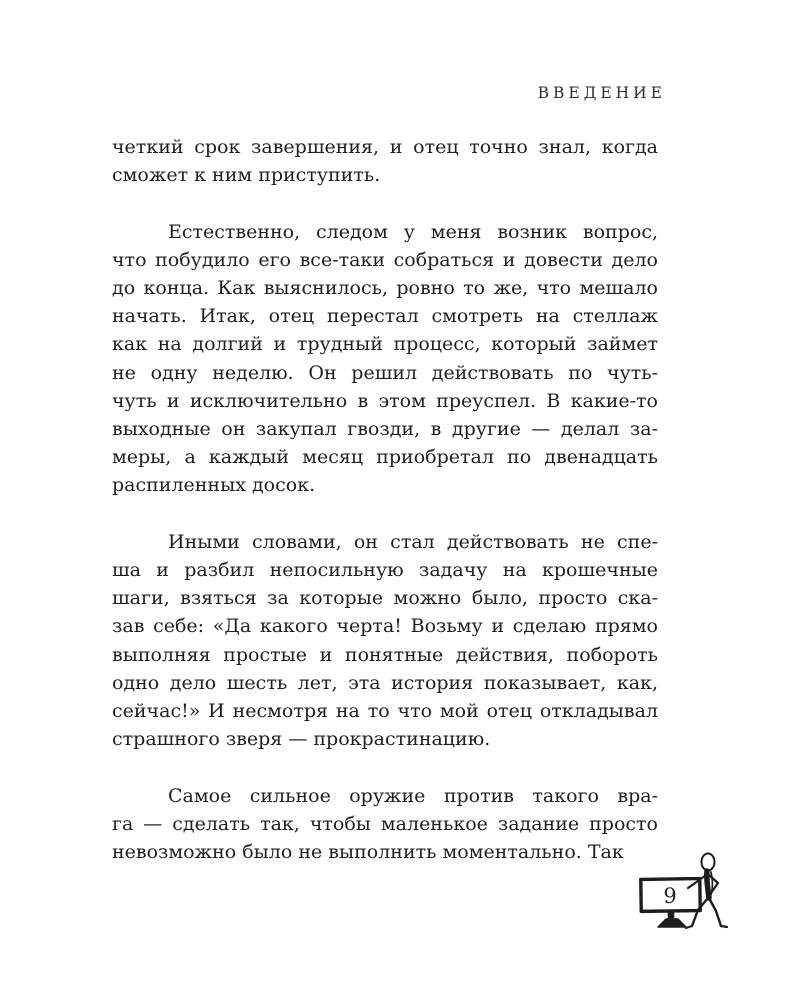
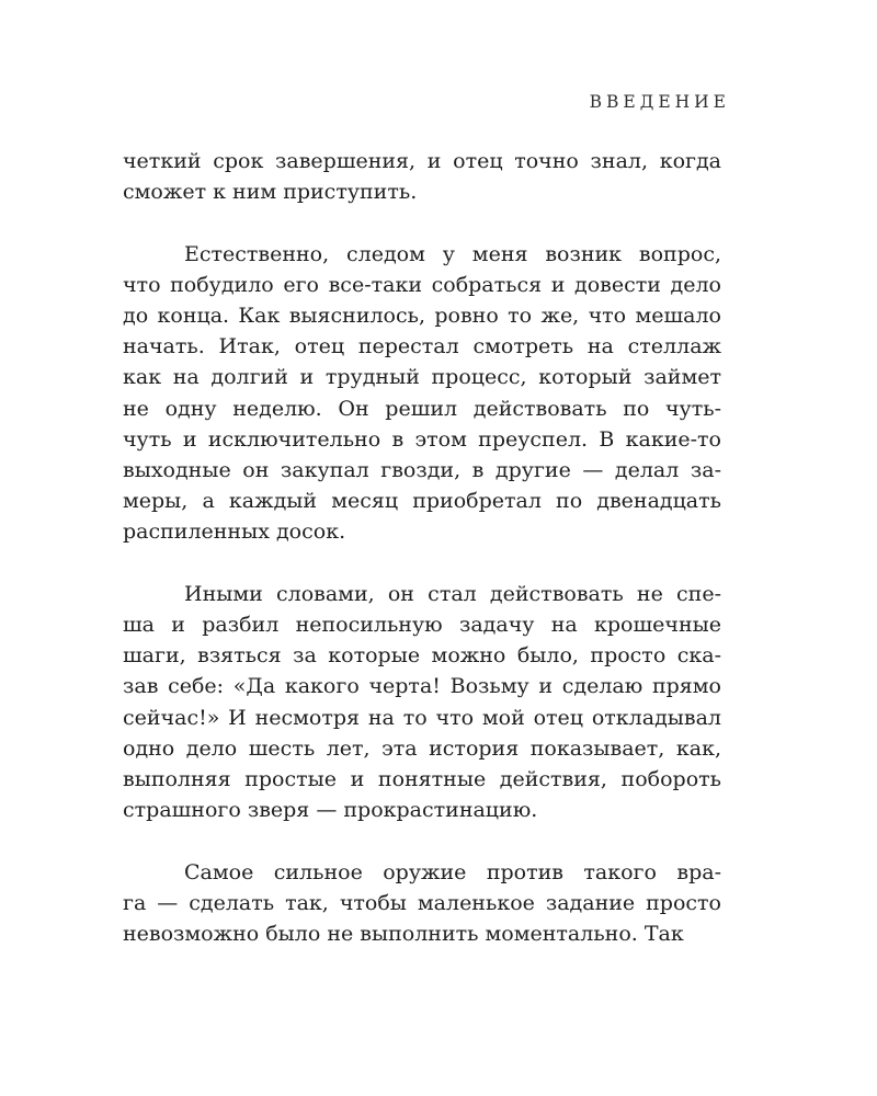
  ВВЕДЕНИЕ
  четкий срок завершения, и отец точно знал, когда
  сможет к ним приступить.
  Естественно, следом у меня возник вопрос,
  что побудило его все-таки собраться и довести дело
  до конца. Как выяснилось, ровно то же, что мешало
  начать. Итак, отец перестал смотреть на стеллаж
  как на долгий и трудный процесс, который займет
  не одну неделю. Он решил действовать по чуть-
  чуть и исключительно в этом преуспел. В какие-то
  выходные он закупал гвозди, в другие — делал за-
  меры, а каждый месяц приобретал по двенадцать
  распиленных досок.
  Иными словами, он стал действовать не спе-
  ша и разбил непосильную задачу на крошечные
  шаги, взяться за которые можно было, просто ска-
  зав себе: «Да какого черта! Возьму и сделаю прямо
- выполняя простые и понятные действия, побороть
+ сейчас!» И несмотря на то что мой отец откладывал
  одно дело шесть лет, эта история показывает, как,
- сейчас!» И несмотря на то что мой отец откладывал
+ выполняя простые и понятные действия, побороть
  страшного зверя — прокрастинацию.
  Самое сильное оружие против такого вра-
  га — сделать так, чтобы маленькое задание просто
  невозможно было не выполнить моментально. Так
- 9
